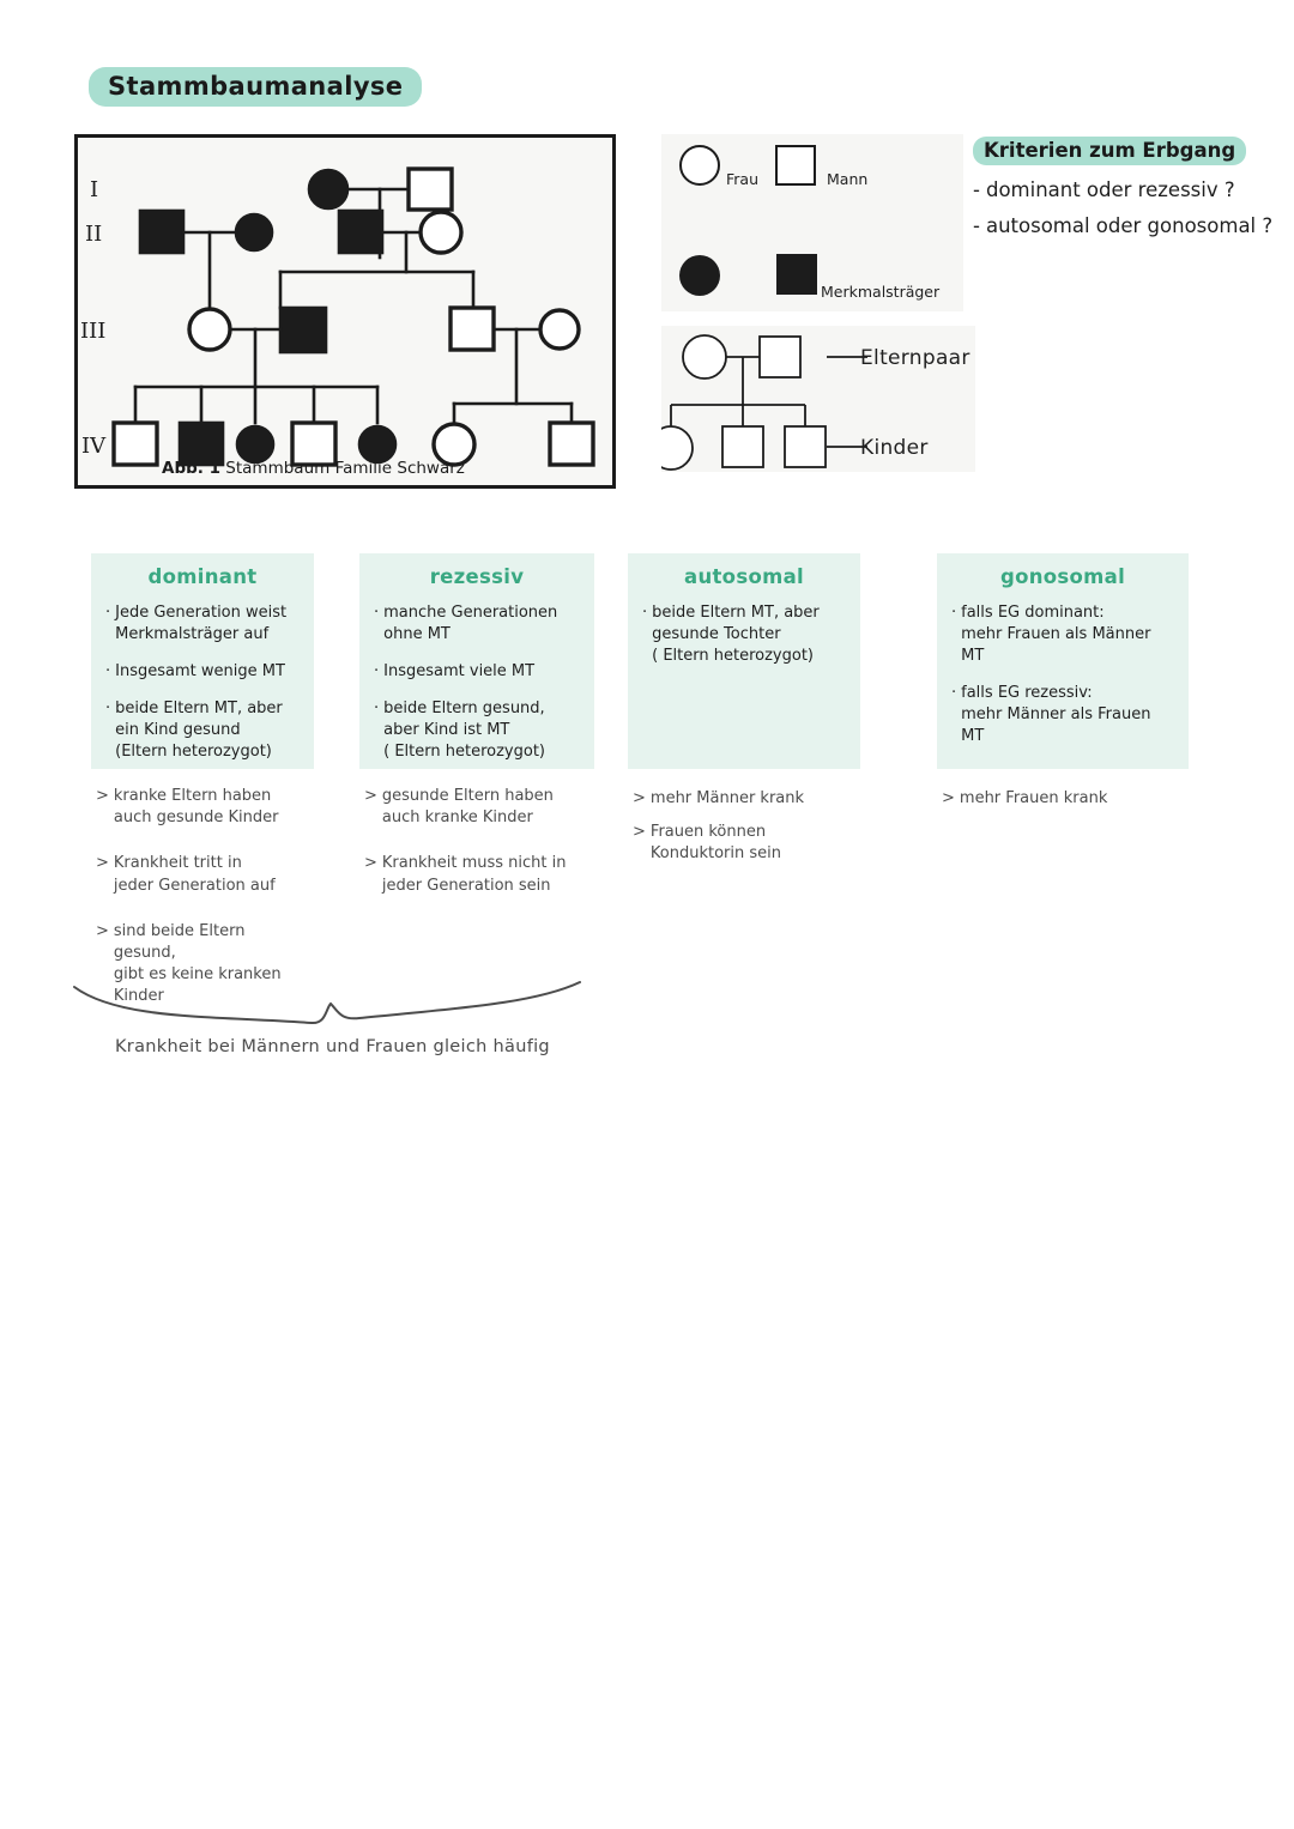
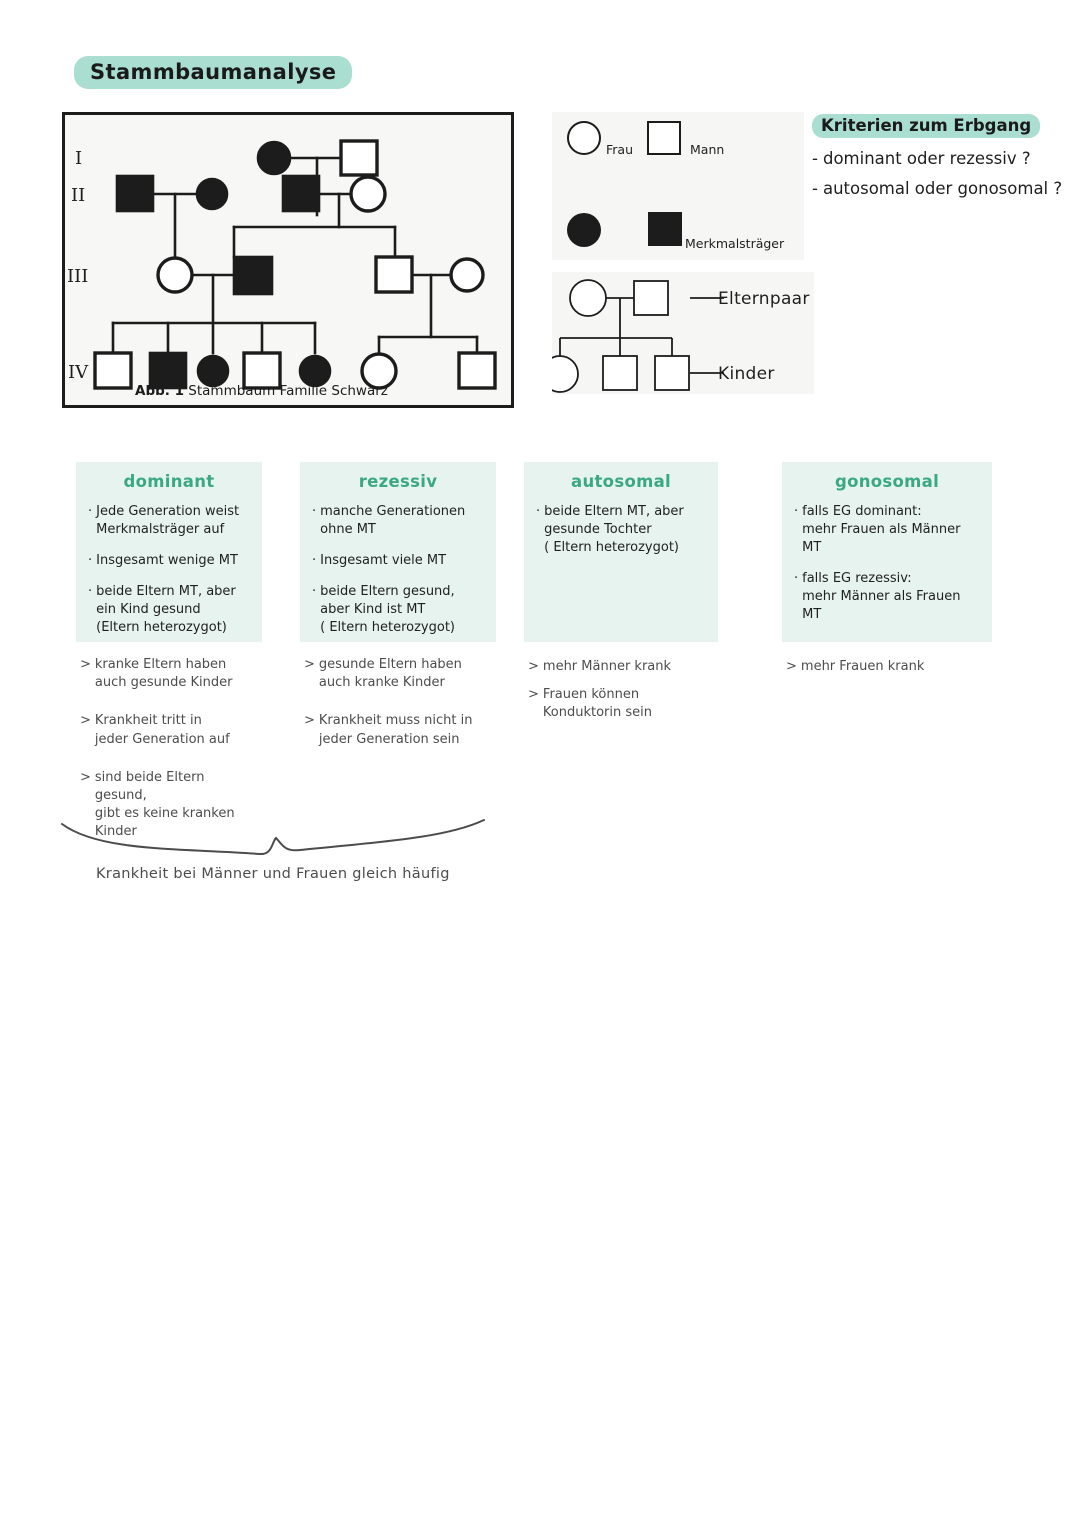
  Stammbaumanalyse
  I
  II
  III
  IV
  Abb. 1 Stammbaum Familie Schwarz
  Frau
  Mann
  Merkmalsträger
  Elternpaar
  Kinder
  Kriterien zum Erbgang
  - dominant oder rezessiv ?
  - autosomal oder gonosomal ?
  dominant
  ·
  Jede Generation weist
  Merkmalsträger auf
  ·
  Insgesamt wenige MT
  ·
  beide Eltern MT, aber
  ein Kind gesund
  (Eltern heterozygot)
  >
  kranke Eltern haben
  auch gesunde Kinder
  >
  Krankheit tritt in
  jeder Generation auf
  >
  sind beide Eltern gesund,
  gibt es keine kranken
  Kinder
  rezessiv
  ·
  manche Generationen
  ohne MT
  ·
  Insgesamt viele MT
  ·
  beide Eltern gesund,
  aber Kind ist MT
  ( Eltern heterozygot)
  >
  gesunde Eltern haben
  auch kranke Kinder
  >
  Krankheit muss nicht in
  jeder Generation sein
  autosomal
  ·
  beide Eltern MT, aber
  gesunde Tochter
  ( Eltern heterozygot)
  >
  mehr Männer krank
  >
  Frauen können Konduktorin sein
  gonosomal
  ·
  falls EG dominant:
  mehr Frauen als Männer MT
  ·
  falls EG rezessiv:
  mehr Männer als Frauen MT
  >
  mehr Frauen krank
- Krankheit bei Männern und Frauen gleich häufig
+ Krankheit bei Männer und Frauen gleich häufig
